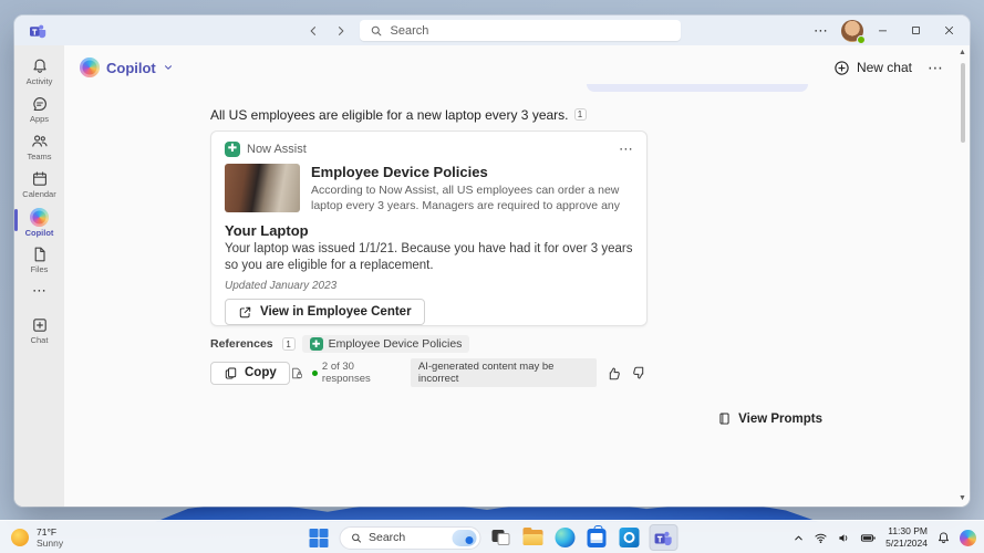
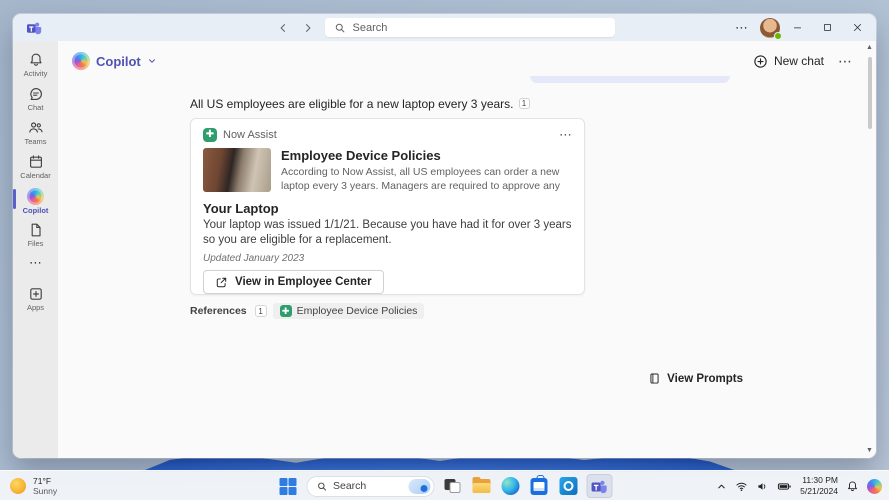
  Search
  ⋯
  Activity
- Apps
+ Chat
  Teams
  Calendar
  Copilot
  Files
  ⋯
- Chat
+ Apps
  Copilot
  New chat
  ⋯
  All US employees are eligible for a new laptop every 3 years.
  1
  ✚
  Now Assist
  ⋯
  Employee Device Policies
  According to Now Assist, all US employees can order a new laptop every 3 years. Managers are required to approve any
  Your Laptop
  Your laptop was issued 1/1/21. Because you have had it for over 3 years so you are eligible for a replacement.
  Updated January 2023
  View in Employee Center
  References
  1
  ✚
  Employee Device Policies
- Copy
- 2 of 30 responses
- AI-generated content may be incorrect
  View Prompts
  71°F
  Sunny
  Search
  11:30 PM
  5/21/2024
